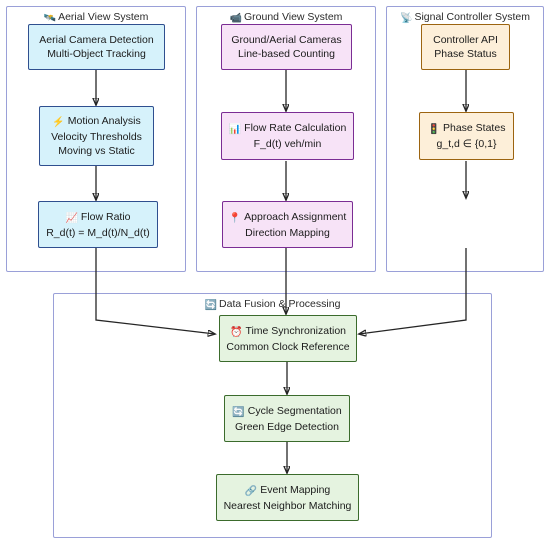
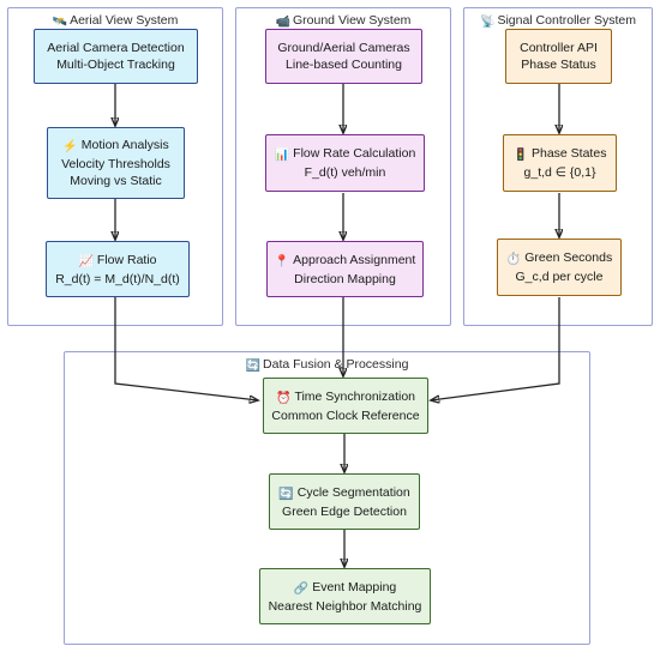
  🛰️ Aerial View System
  📹 Ground View System
  📡 Signal Controller System
  🔄 Data Fusion & Processing
  Aerial Camera Detection
  Multi-Object Tracking
  ⚡ Motion Analysis
  Velocity Thresholds
  Moving vs Static
  📈 Flow Ratio
  R_d(t) = M_d(t)/N_d(t)
  Ground/Aerial Cameras
  Line-based Counting
  📊 Flow Rate Calculation
  F_d(t) veh/min
  📍 Approach Assignment
  Direction Mapping
  Controller API
  Phase Status
  🚦 Phase States
  g_t,d ∈ {0,1}
+ ⏱️ Green Seconds
+ G_c,d per cycle
  ⏰ Time Synchronization
  Common Clock Reference
  🔄 Cycle Segmentation
  Green Edge Detection
  🔗 Event Mapping
  Nearest Neighbor Matching
